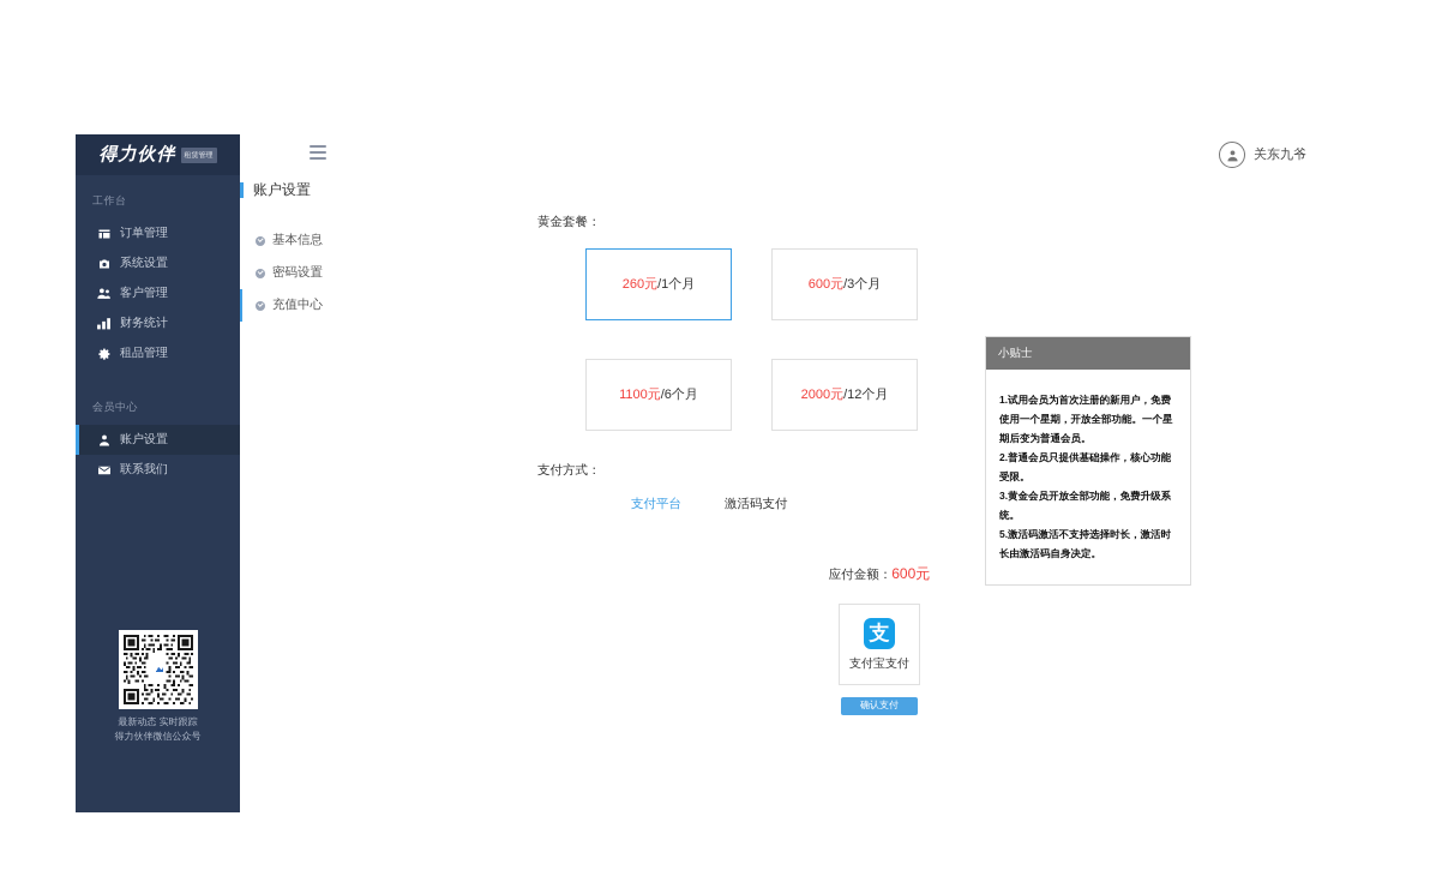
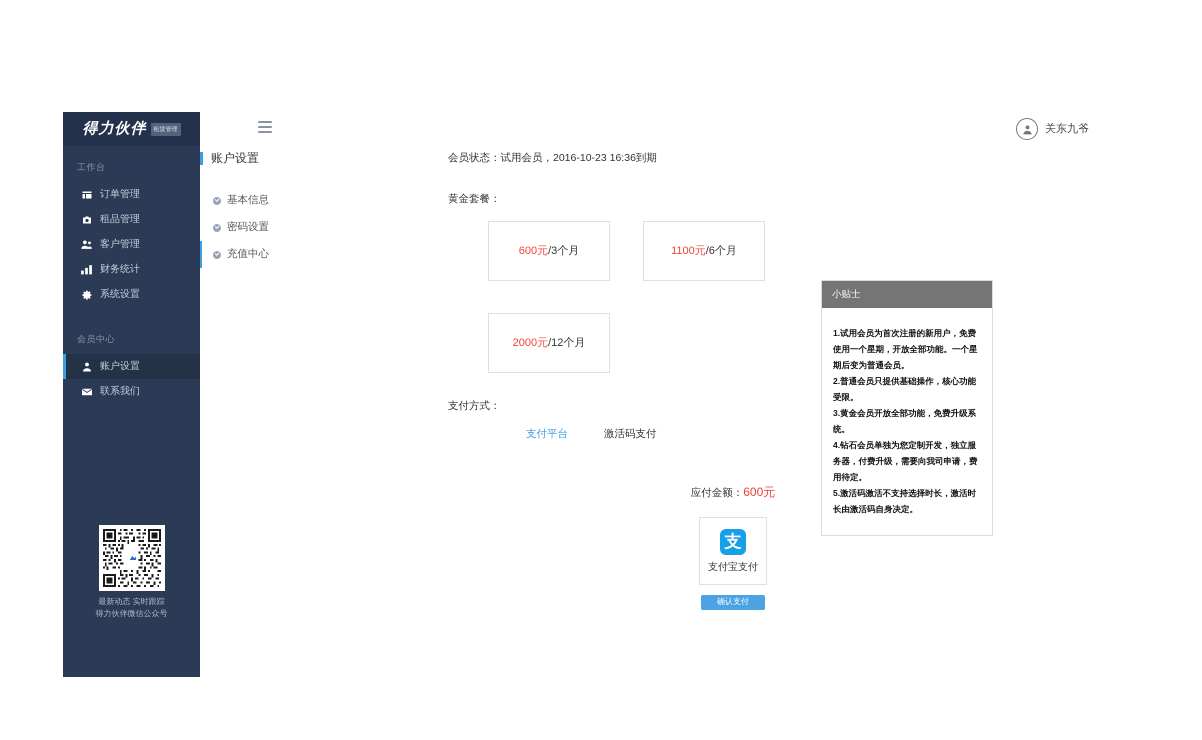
  得力伙伴
  工作台
  订单管理
- 系统设置
+ 租品管理
  客户管理
  财务统计
- 租品管理
+ 系统设置
  会员中心
  账户设置
  联系我们
  最新动态 实时跟踪
  得力伙伴微信公众号
  关东九爷
  账户设置
  基本信息
  密码设置
  充值中心
+ 会员状态：试用会员，2016-10-23 16:36到期
  黄金套餐：
- 260元
- /1个月
  600元
  /3个月
  1100元
  /6个月
  2000元
  /12个月
  支付方式：
  支付平台
  激活码支付
  应付金额：600元
  支
  支付宝支付
  确认支付
  小贴士
  1.试用会员为首次注册的新用户，免费使用一个星期，开放全部功能。一个星期后变为普通会员。
  2.普通会员只提供基础操作，核心功能受限。
  3.黄金会员开放全部功能，免费升级系统。
+ 4.钻石会员单独为您定制开发，独立服务器，付费升级，需要向我司申请，费用待定。
  5.激活码激活不支持选择时长，激活时长由激活码自身决定。
